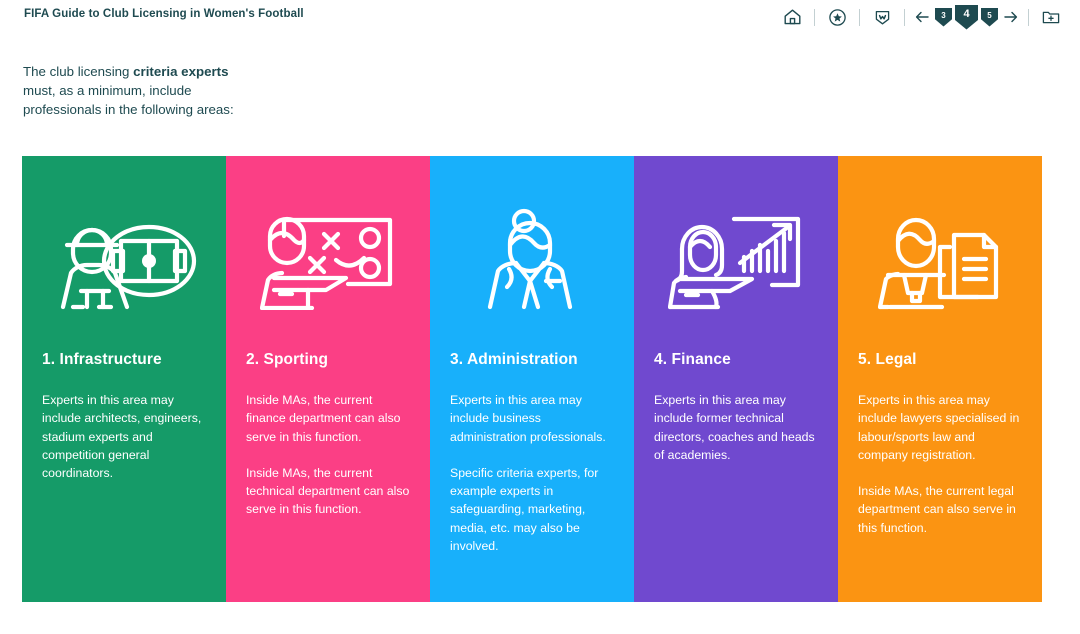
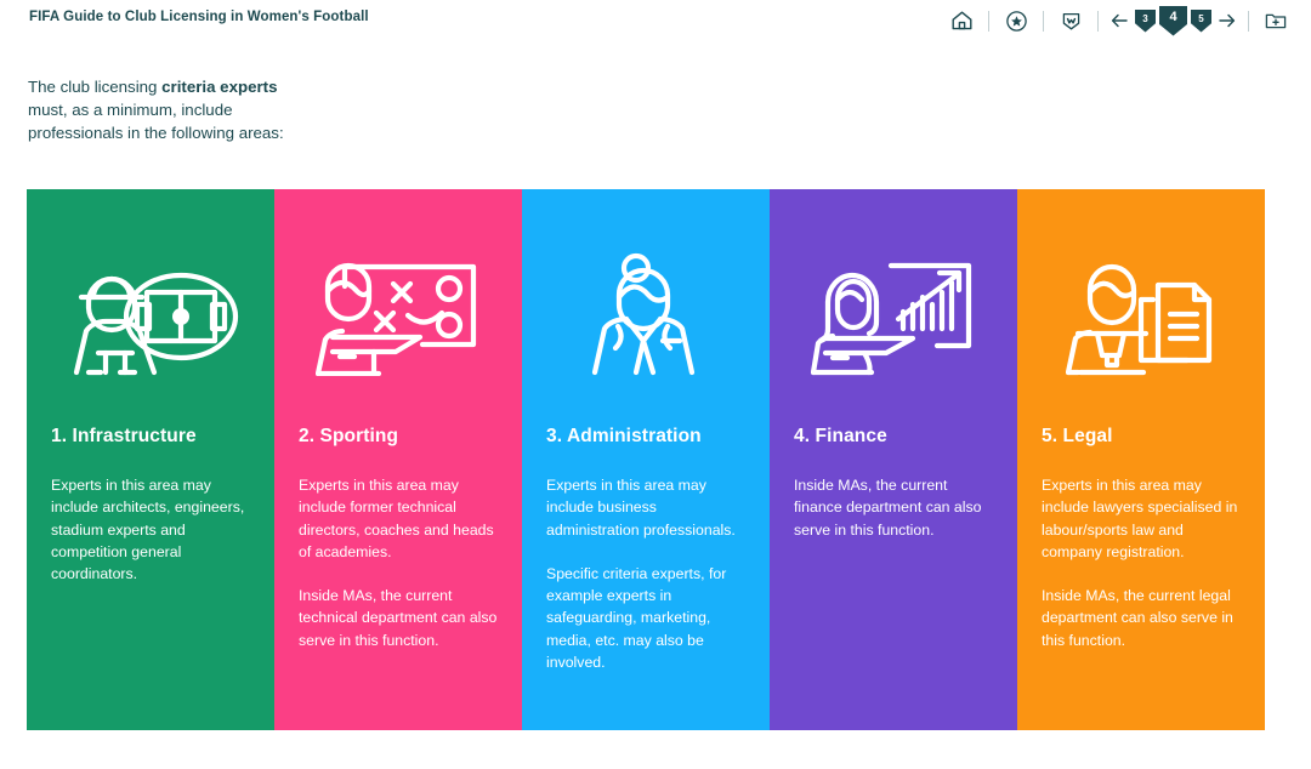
  FIFA Guide to Club Licensing in Women's Football
  3
  4
  5
  The club licensing criteria experts
  must, as a minimum, include
  professionals in the following areas:
  1. Infrastructure
  Experts in this area may include architects, engineers, stadium experts and competition general coordinators.
  2. Sporting
- Inside MAs, the current finance department can also serve in this function.
+ Experts in this area may include former technical directors, coaches and heads of academies.
  Inside MAs, the current technical department can also serve in this function.
  3. Administration
  Experts in this area may include business administration professionals.
  Specific criteria experts, for example experts in safeguarding, marketing, media, etc. may also be involved.
  4. Finance
- Experts in this area may include former technical directors, coaches and heads of academies.
+ Inside MAs, the current finance department can also serve in this function.
  5. Legal
  Experts in this area may include lawyers specialised in labour/sports law and company registration.
  Inside MAs, the current legal department can also serve in this function.
